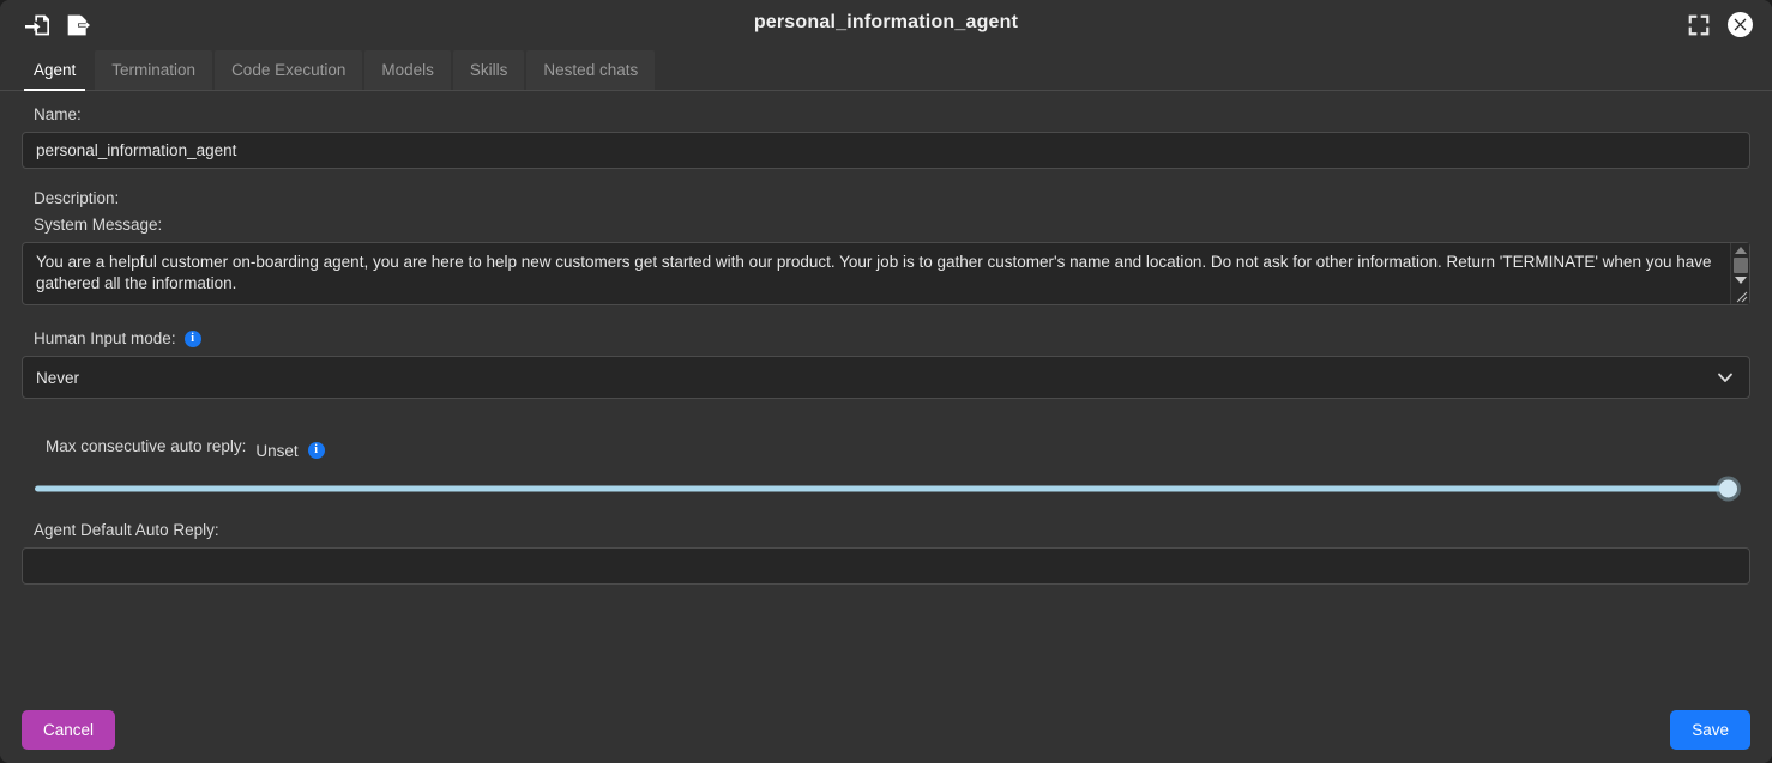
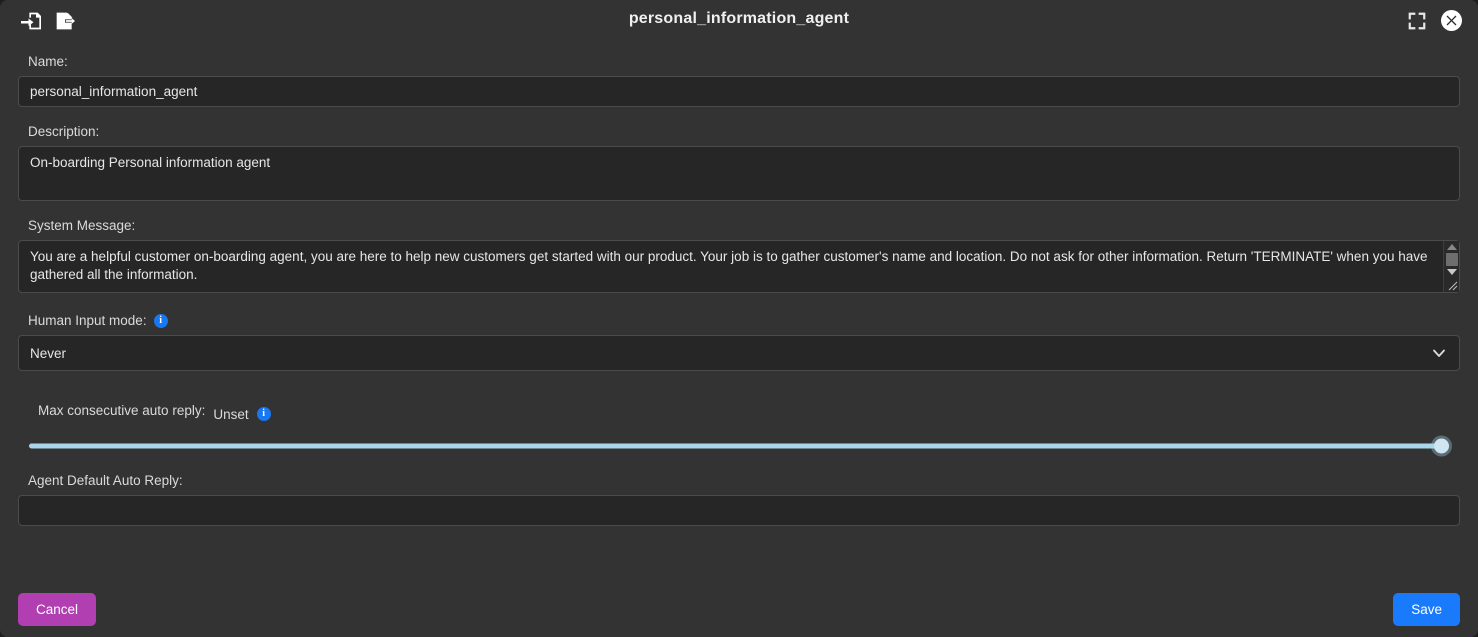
  personal_information_agent
- Agent
- Termination
- Code Execution
- Models
- Skills
- Nested chats
  Name:
  personal_information_agent
  Description:
+ On-boarding Personal information agent
  System Message:
  Human Input mode:
  i
  Never
  Max consecutive auto reply:
  Unset
  i
  Agent Default Auto Reply:
  Cancel
  Save
